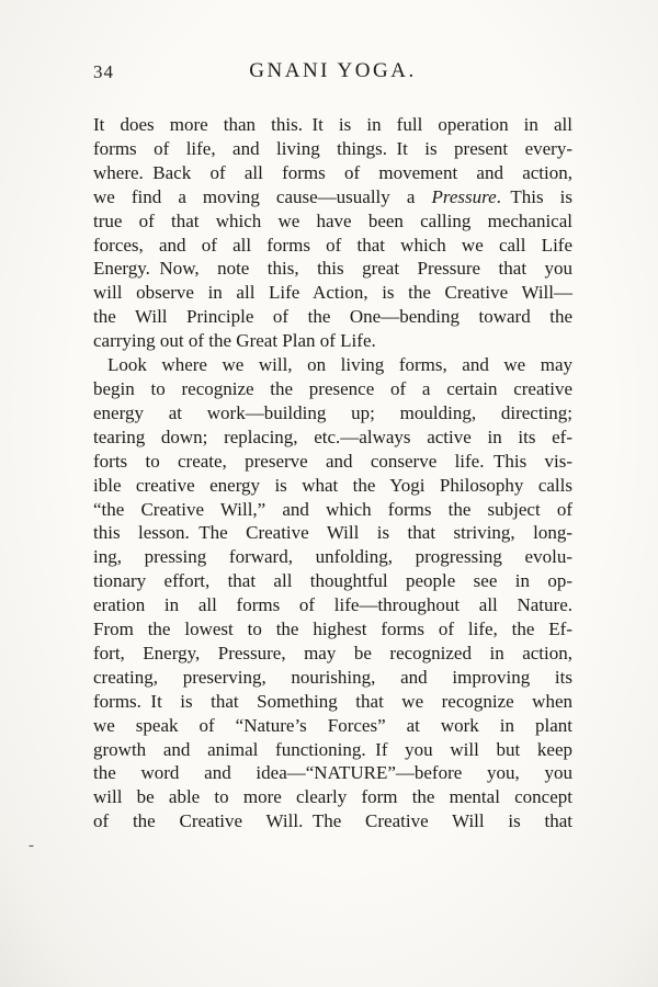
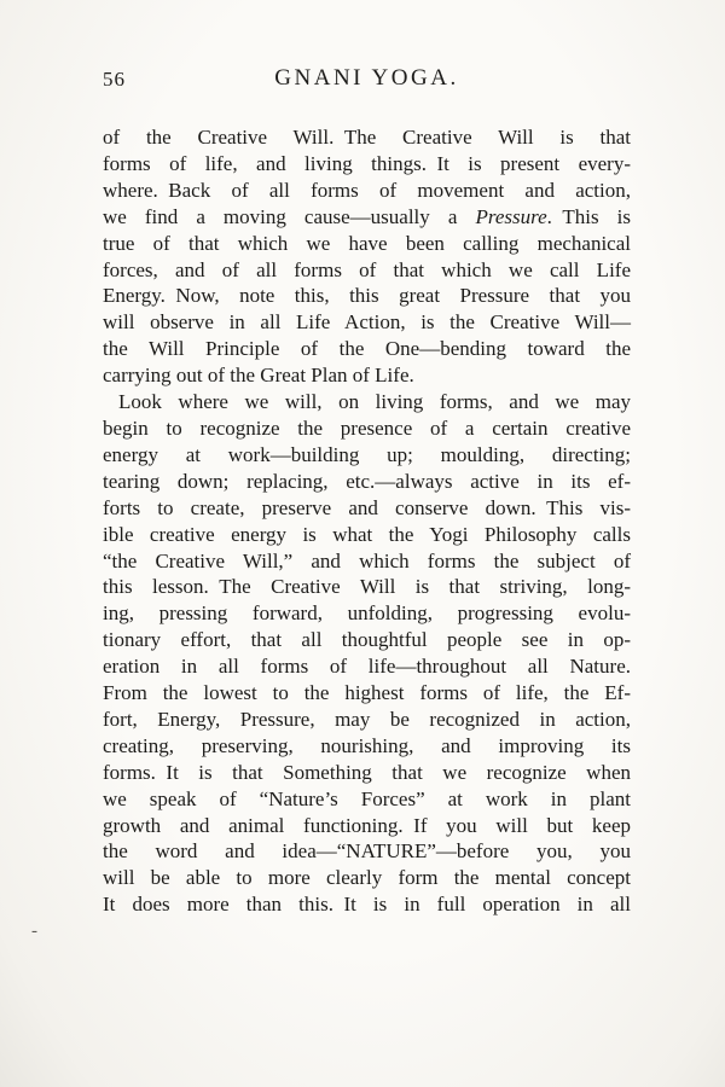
- 34
+ 56
  GNANI YOGA.
- It does more than this. It is in full operation in all
+ of the Creative Will. The Creative Will is that
  forms of life, and living things. It is present every-
  where. Back of all forms of movement and action,
  we find a moving cause—usually a Pressure. This is
  true of that which we have been calling mechanical
  forces, and of all forms of that which we call Life
  Energy. Now, note this, this great Pressure that you
  will observe in all Life Action, is the Creative Will—
  the Will Principle of the One—bending toward the
  carrying out of the Great Plan of Life.
  Look where we will, on living forms, and we may
  begin to recognize the presence of a certain creative
  energy at work—building up; moulding, directing;
  tearing down; replacing, etc.—always active in its ef-
- forts to create, preserve and conserve life. This vis-
+ forts to create, preserve and conserve down. This vis-
  ible creative energy is what the Yogi Philosophy calls
  “the Creative Will,” and which forms the subject of
  this lesson. The Creative Will is that striving, long-
  ing, pressing forward, unfolding, progressing evolu-
  tionary effort, that all thoughtful people see in op-
  eration in all forms of life—throughout all Nature.
  From the lowest to the highest forms of life, the Ef-
  fort, Energy, Pressure, may be recognized in action,
  creating, preserving, nourishing, and improving its
  forms. It is that Something that we recognize when
  we speak of “Nature’s Forces” at work in plant
  growth and animal functioning. If you will but keep
  the word and idea—“NATURE”—before you, you
  will be able to more clearly form the mental concept
- of the Creative Will. The Creative Will is that
+ It does more than this. It is in full operation in all
  -
